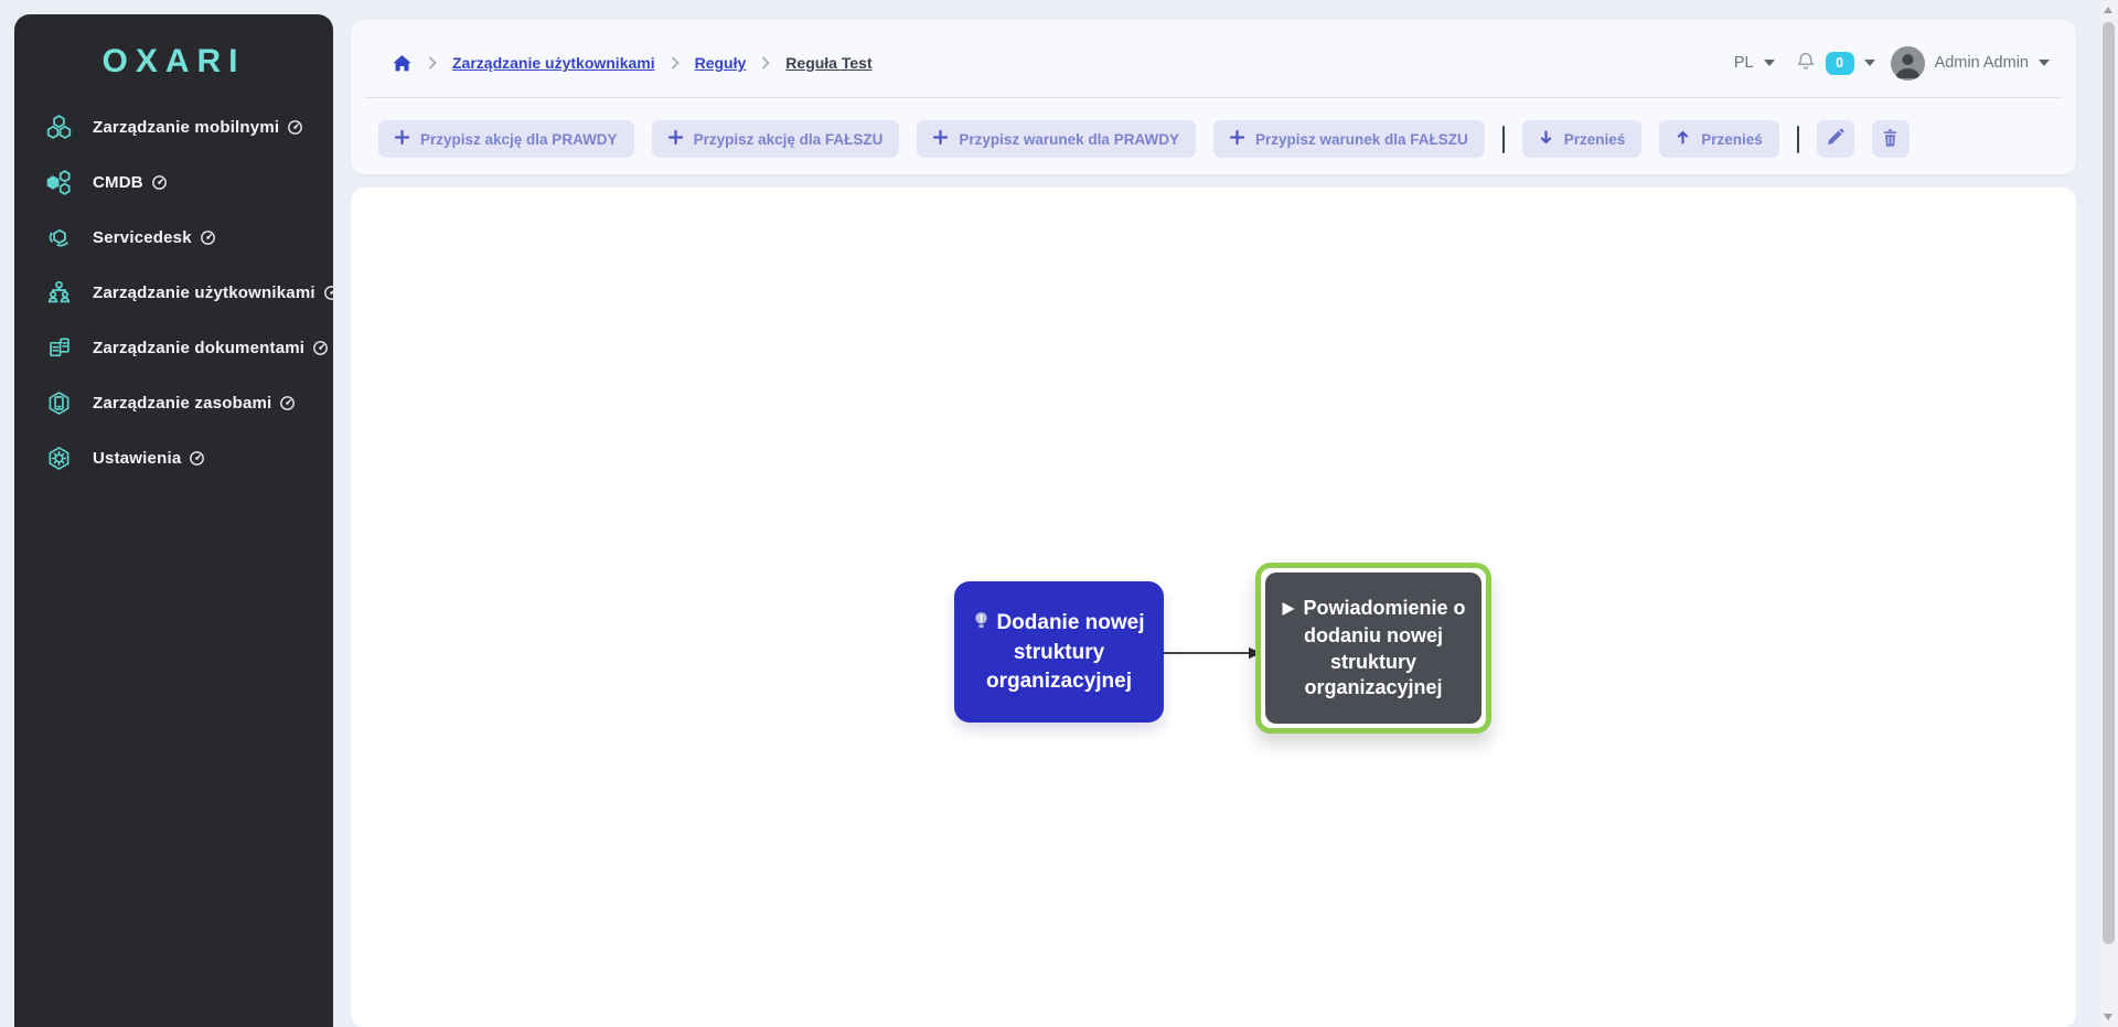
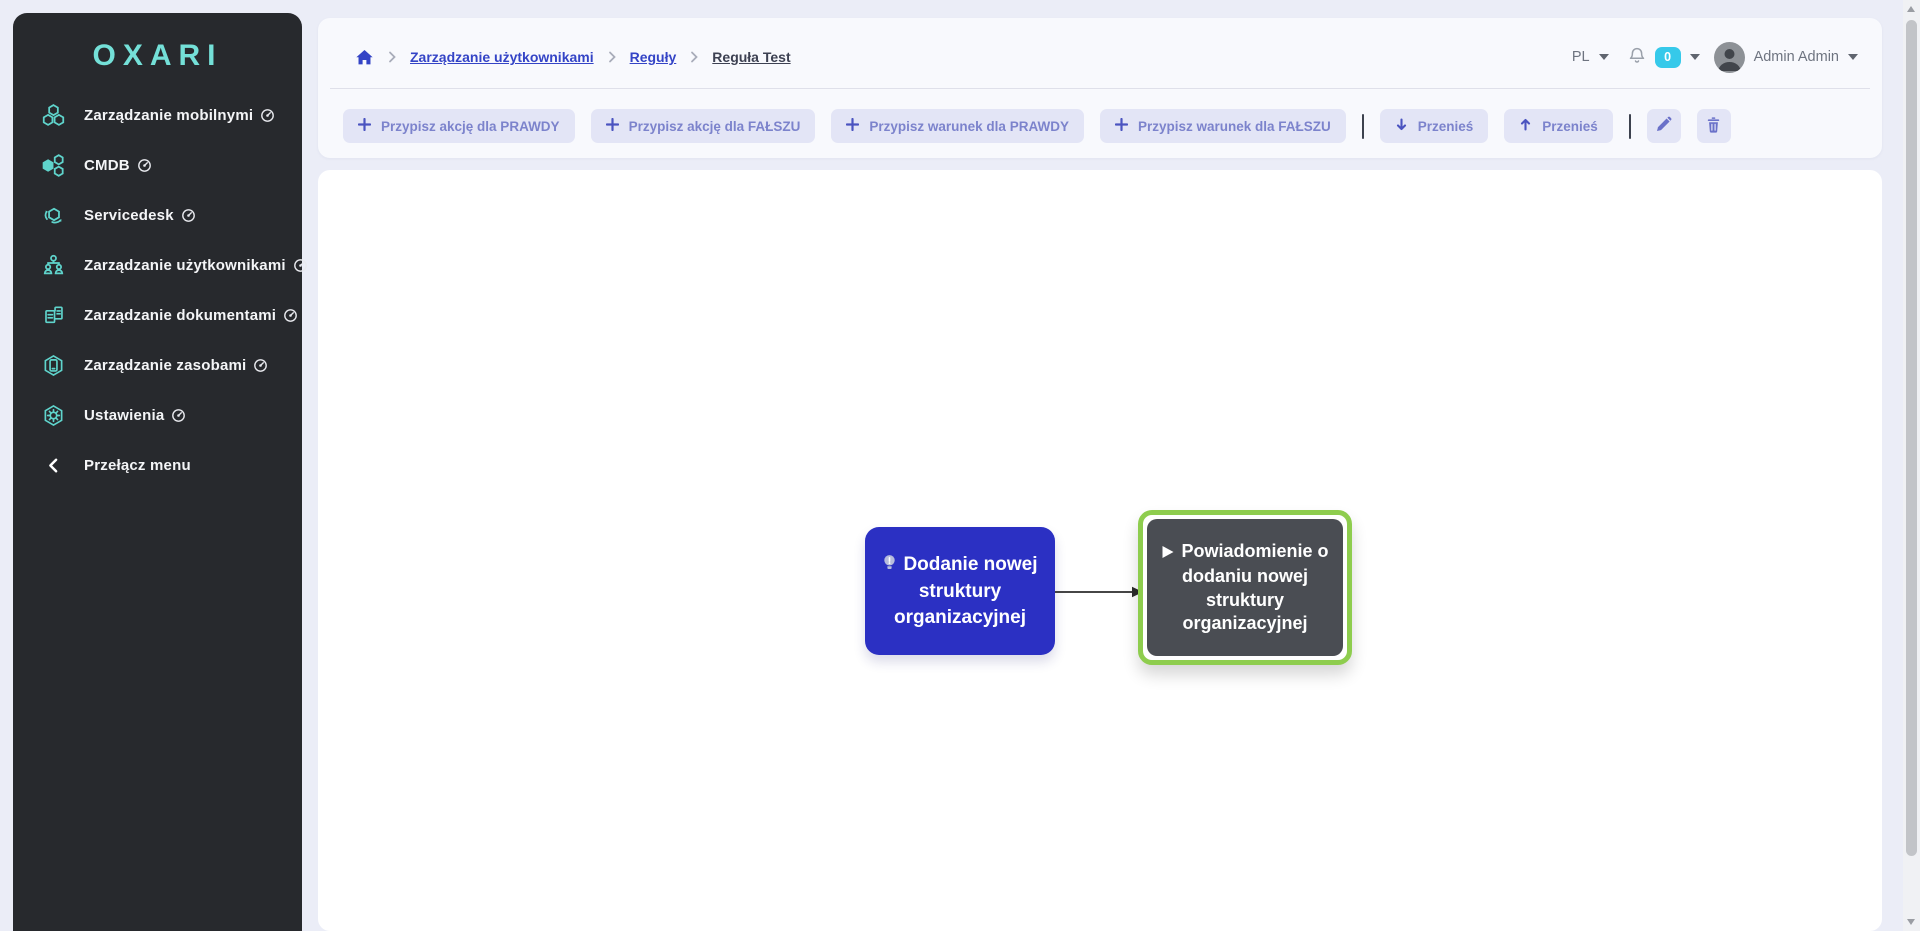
  OXARI
  Zarządzanie mobilnymi
  CMDB
  Servicedesk
  Zarządzanie użytkownikami
  Zarządzanie dokumentami
  Zarządzanie zasobami
  Ustawienia
+ Przełącz menu
  Zarządzanie użytkownikami
  Reguły
  Reguła Test
  PL
  0
  Admin Admin
  Przypisz akcję dla PRAWDY
  Przypisz akcję dla FAŁSZU
  Przypisz warunek dla PRAWDY
  Przypisz warunek dla FAŁSZU
  Przenieś
  Przenieś
  Dodanie nowej struktury organizacyjnej
  Powiadomienie o dodaniu nowej struktury organizacyjnej
